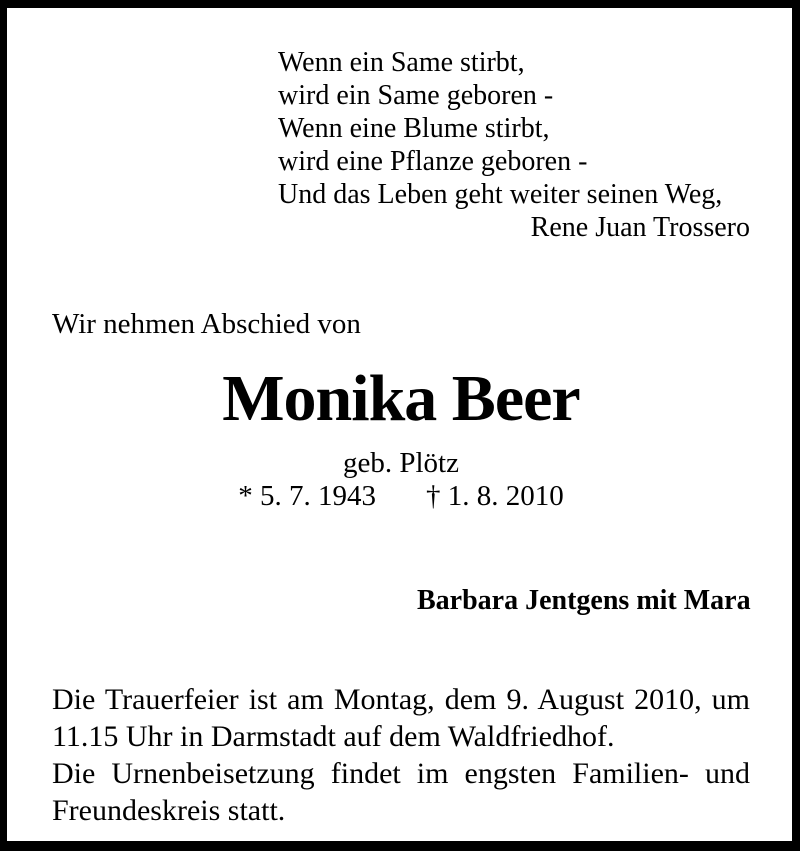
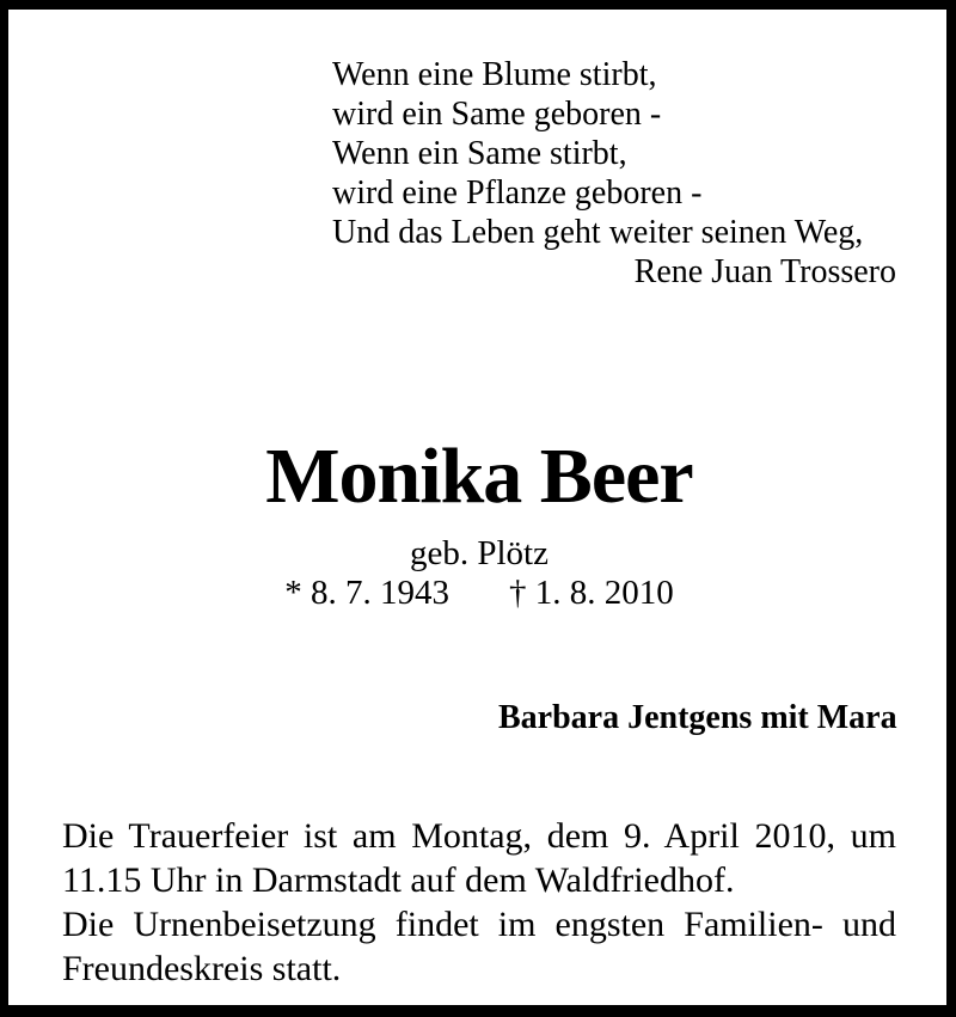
- Wenn ein Same stirbt,
+ Wenn eine Blume stirbt,
  wird ein Same geboren -
- Wenn eine Blume stirbt,
+ Wenn ein Same stirbt,
  wird eine Pflanze geboren -
  Und das Leben geht weiter seinen Weg,
  Rene Juan Trossero
- Wir nehmen Abschied von
  Monika Beer
  geb. Plötz
- * 5. 7. 1943 † 1. 8. 2010
+ * 8. 7. 1943 † 1. 8. 2010
  Barbara Jentgens mit Mara
- Die Trauerfeier ist am Montag, dem 9. August 2010, um 11.15 Uhr in Darmstadt auf dem Waldfriedhof.
+ Die Trauerfeier ist am Montag, dem 9. April 2010, um 11.15 Uhr in Darmstadt auf dem Waldfriedhof.
  Die Urnenbeisetzung findet im engsten Familien- und Freundeskreis statt.
